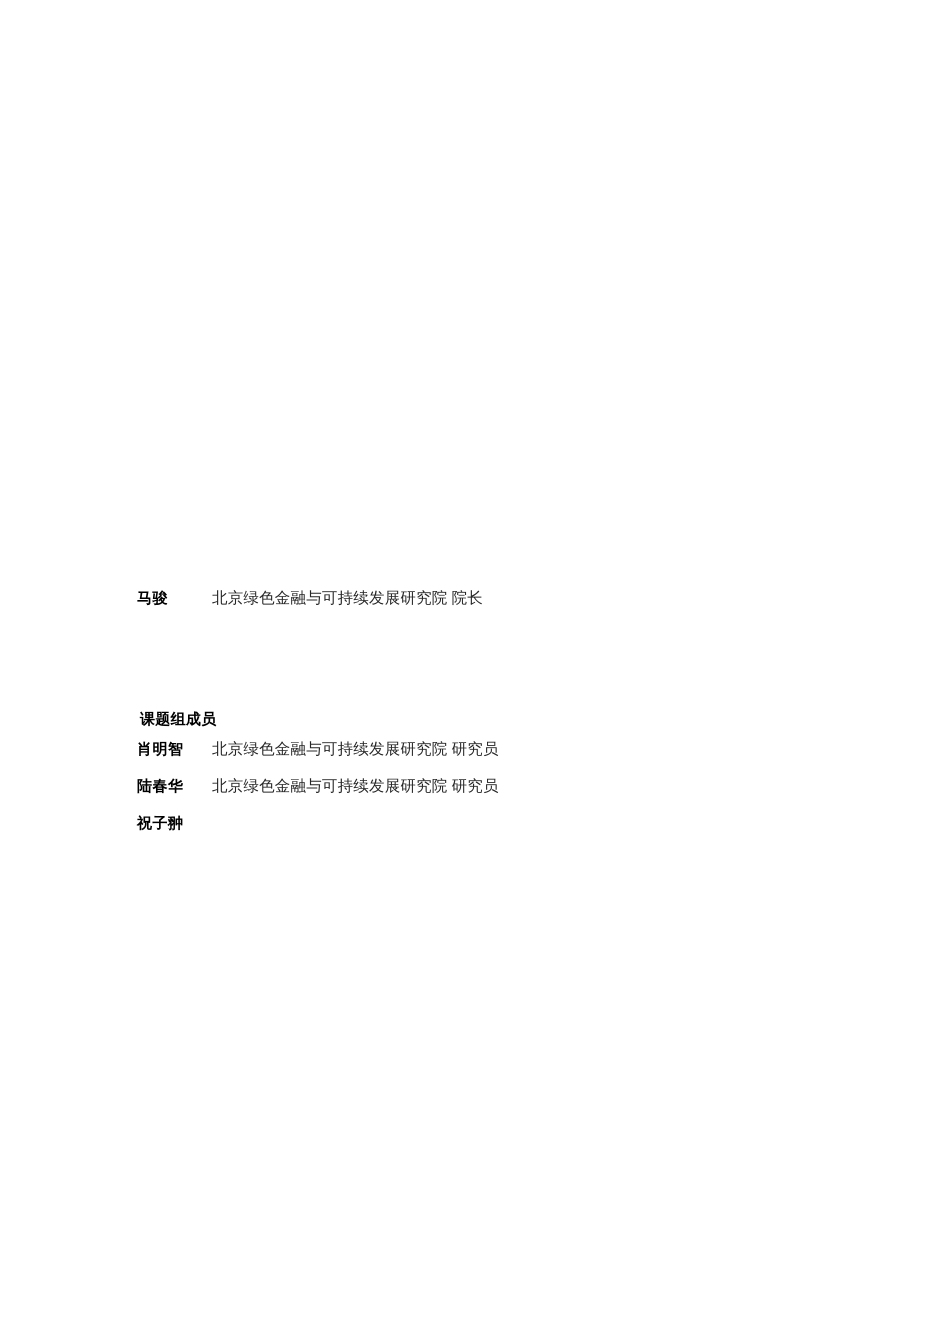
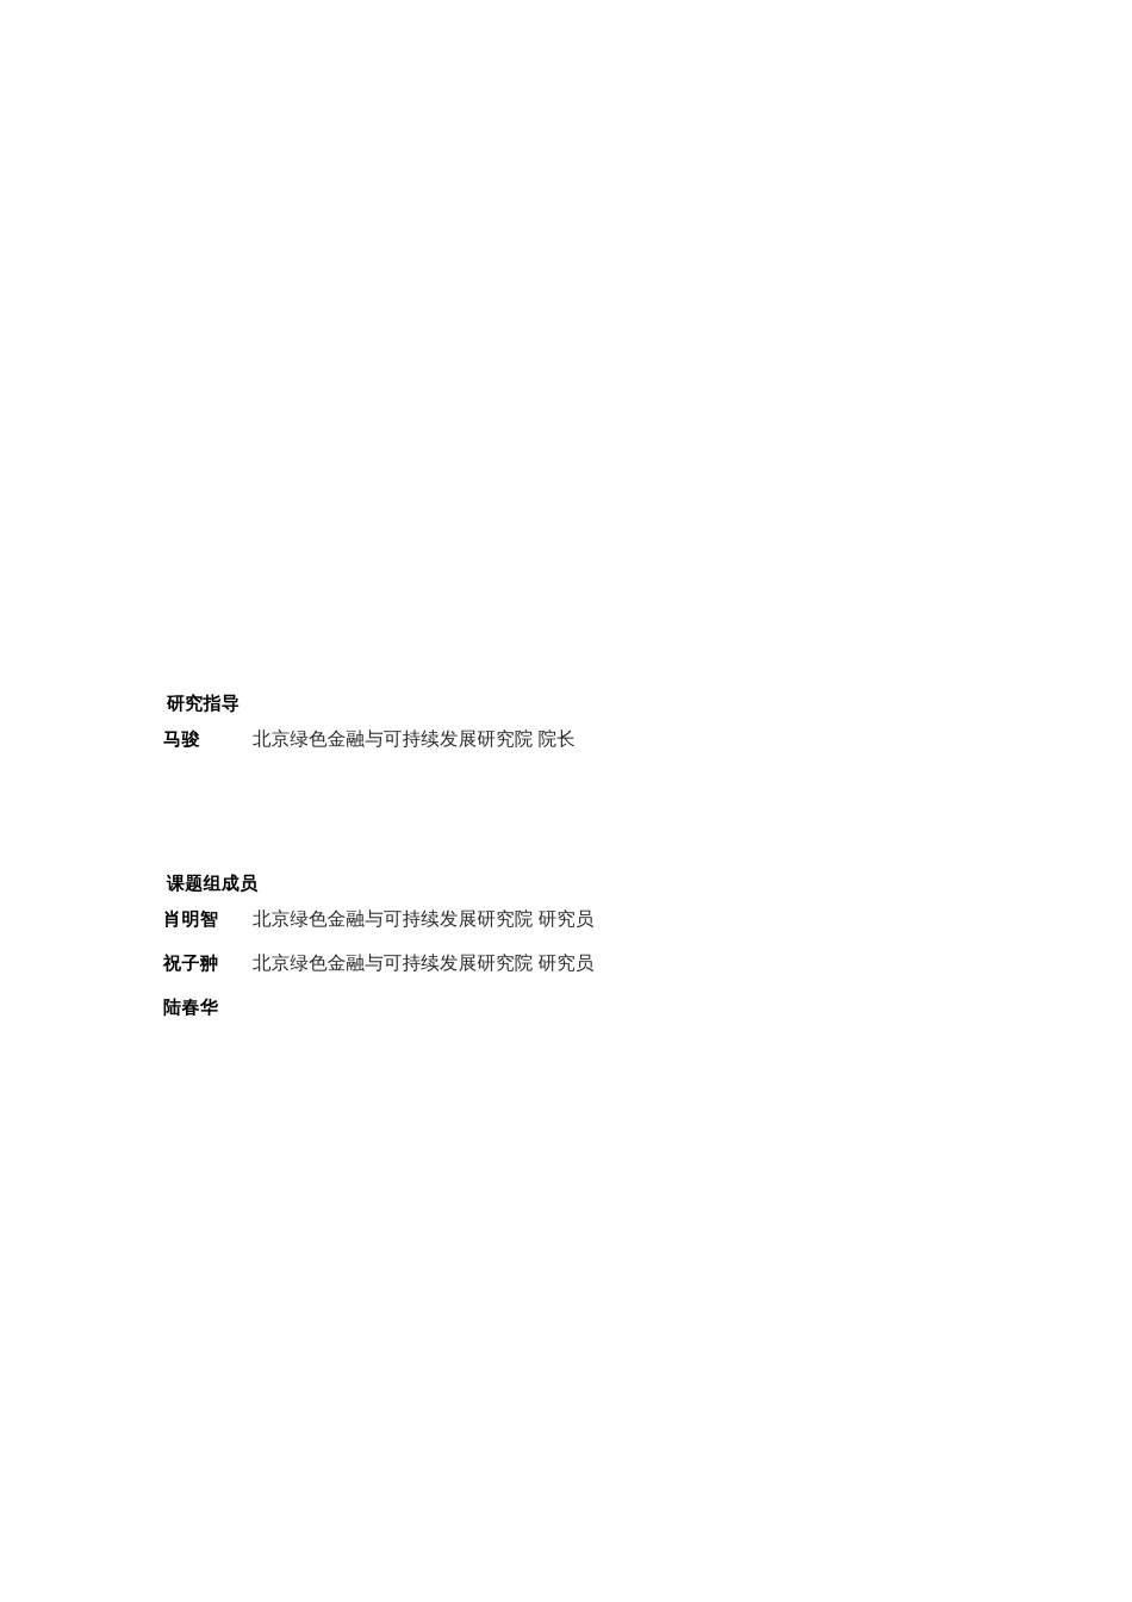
+ 研究指导
  马骏
  北京绿色金融与可持续发展研究院 院长
  课题组成员
  肖明智
  北京绿色金融与可持续发展研究院 研究员
- 陆春华
+ 祝子翀
  北京绿色金融与可持续发展研究院 研究员
- 祝子翀
+ 陆春华
